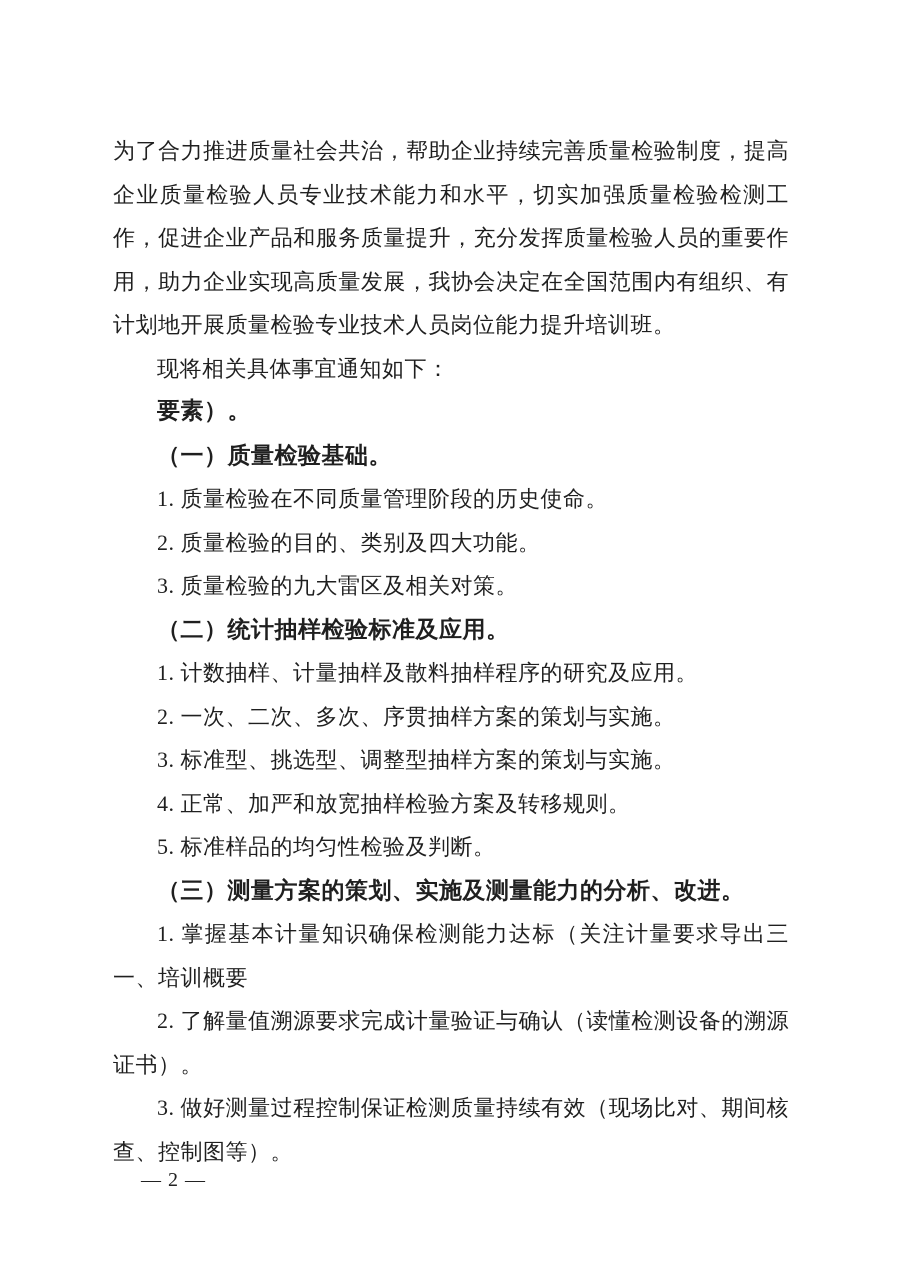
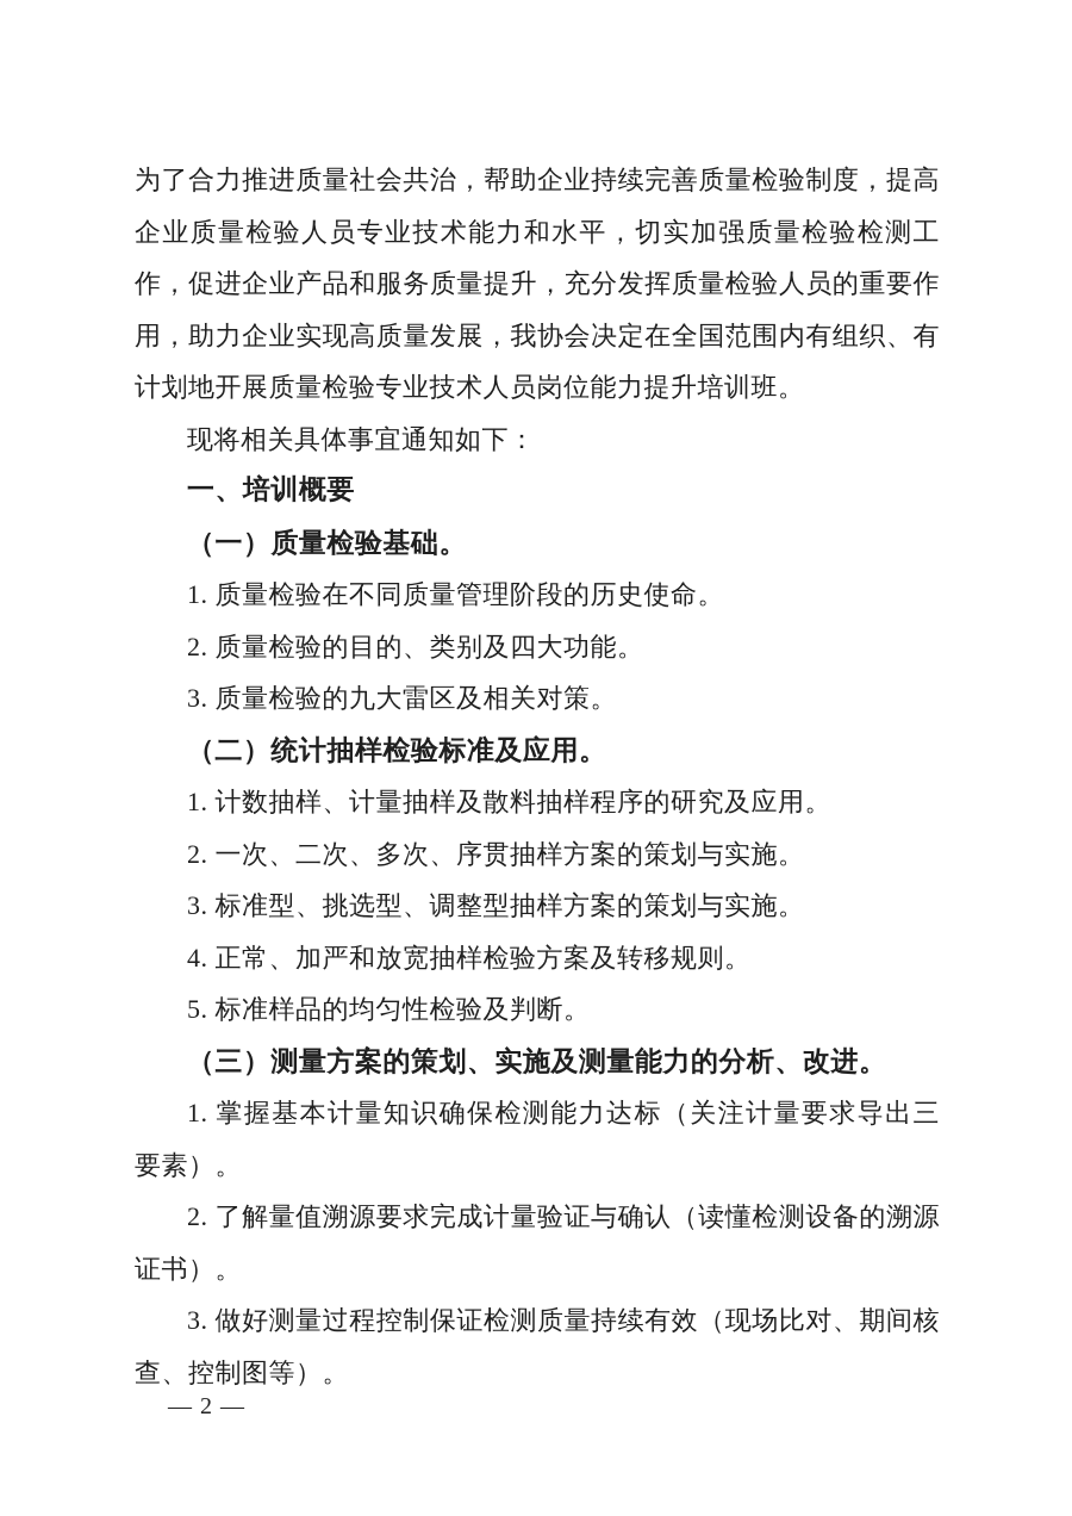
  为了合力推进质量社会共治，帮助企业持续完善质量检验制度，提高
  企业质量检验人员专业技术能力和水平，切实加强质量检验检测工
  作，促进企业产品和服务质量提升，充分发挥质量检验人员的重要作
  用，助力企业实现高质量发展，我协会决定在全国范围内有组织、有
  计划地开展质量检验专业技术人员岗位能力提升培训班。
  现将相关具体事宜通知如下：
- 要素）。
+ 一、培训概要
  （一）质量检验基础。
  1. 质量检验在不同质量管理阶段的历史使命。
  2. 质量检验的目的、类别及四大功能。
  3. 质量检验的九大雷区及相关对策。
  （二）统计抽样检验标准及应用。
  1. 计数抽样、计量抽样及散料抽样程序的研究及应用。
  2. 一次、二次、多次、序贯抽样方案的策划与实施。
  3. 标准型、挑选型、调整型抽样方案的策划与实施。
  4. 正常、加严和放宽抽样检验方案及转移规则。
  5. 标准样品的均匀性检验及判断。
  （三）测量方案的策划、实施及测量能力的分析、改进。
  1. 掌握基本计量知识确保检测能力达标（关注计量要求导出三
- 一、培训概要
+ 要素）。
  2. 了解量值溯源要求完成计量验证与确认（读懂检测设备的溯源
  证书）。
  3. 做好测量过程控制保证检测质量持续有效（现场比对、期间核
  查、控制图等）。
  — 2 —
